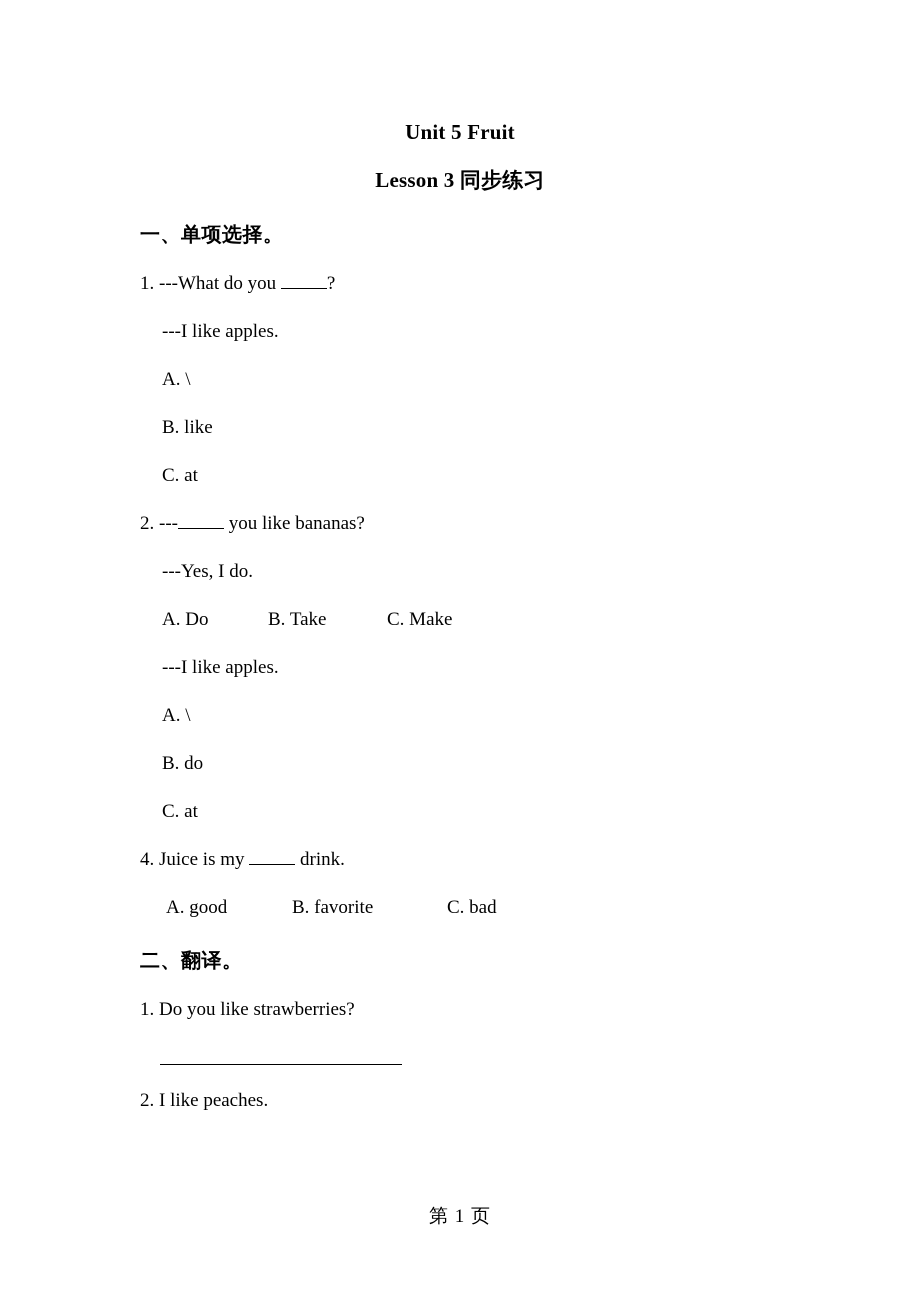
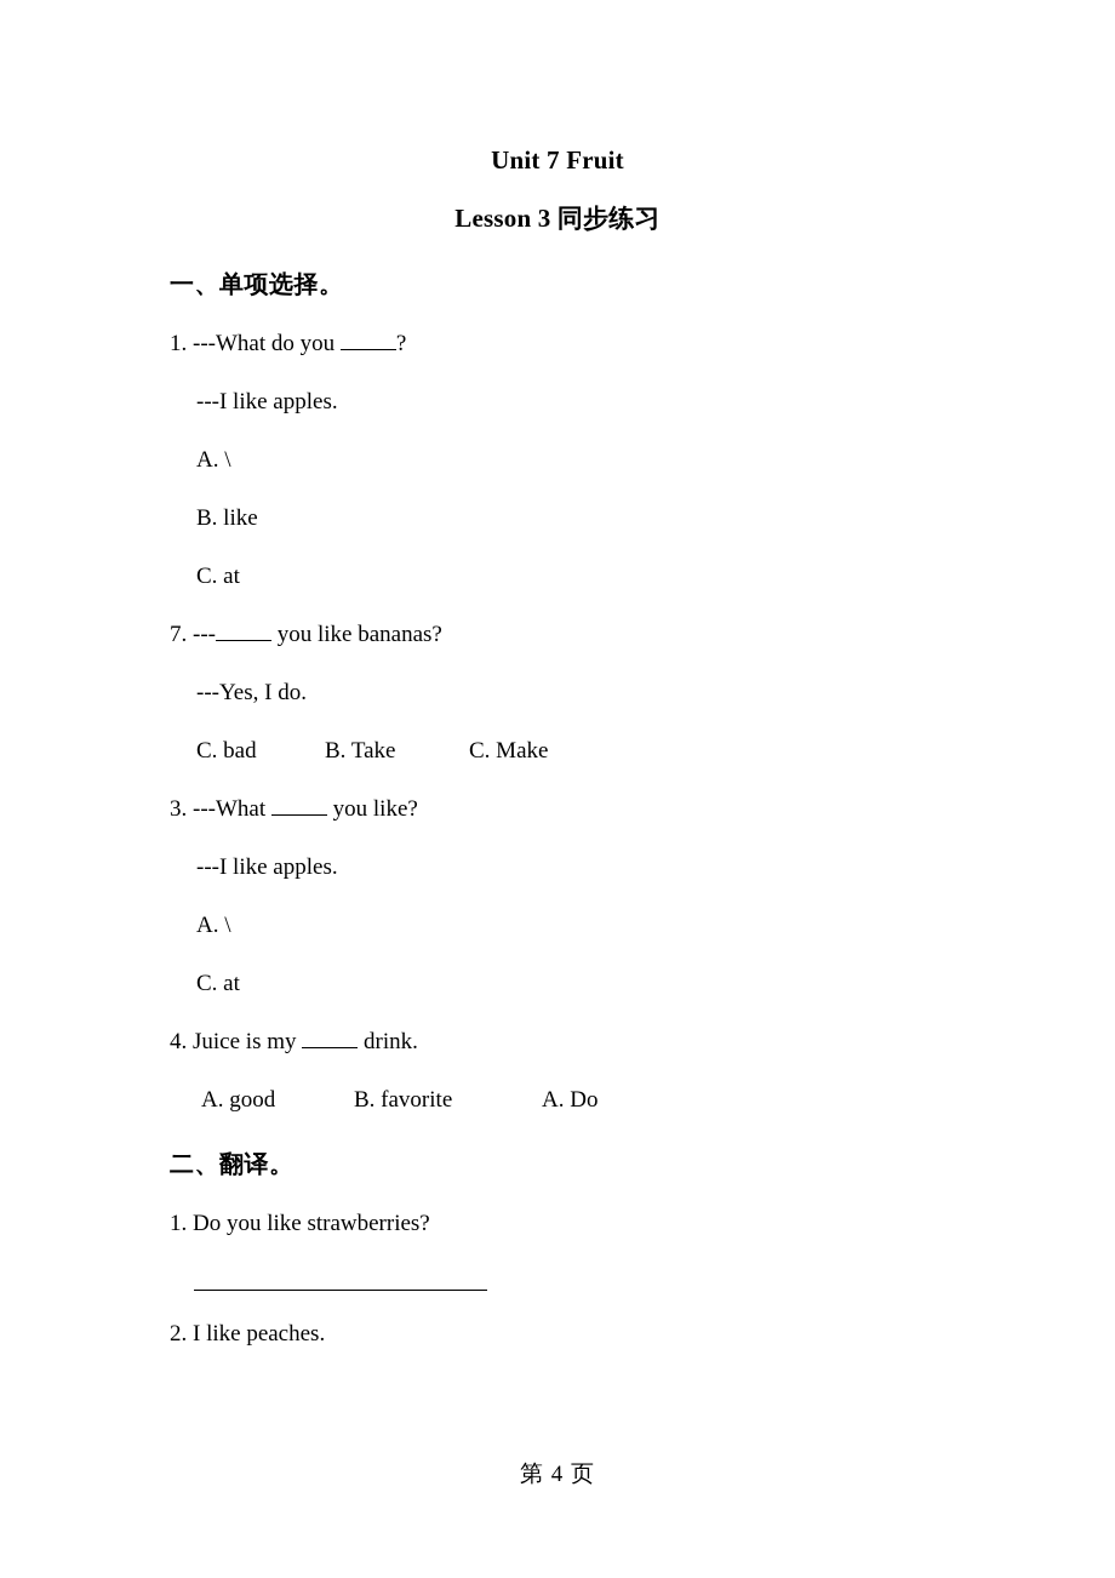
- Unit 5 Fruit
+ Unit 7 Fruit
  Lesson 3 同步练习
  一、单项选择。
  1. ---What do you ?
  ---I like apples.
  A. \
  B. like
  C. at
- 2. --- you like bananas?
+ 7. --- you like bananas?
  ---Yes, I do.
- A. Do B. Take C. Make
+ C. bad B. Take C. Make
+ 3. ---What you like?
  ---I like apples.
  A. \
- B. do
  C. at
  4. Juice is my drink.
- A. good B. favorite C. bad
+ A. good B. favorite A. Do
  二、翻译。
  1. Do you like strawberries?
  2. I like peaches.
- 第 1 页
+ 第 4 页
